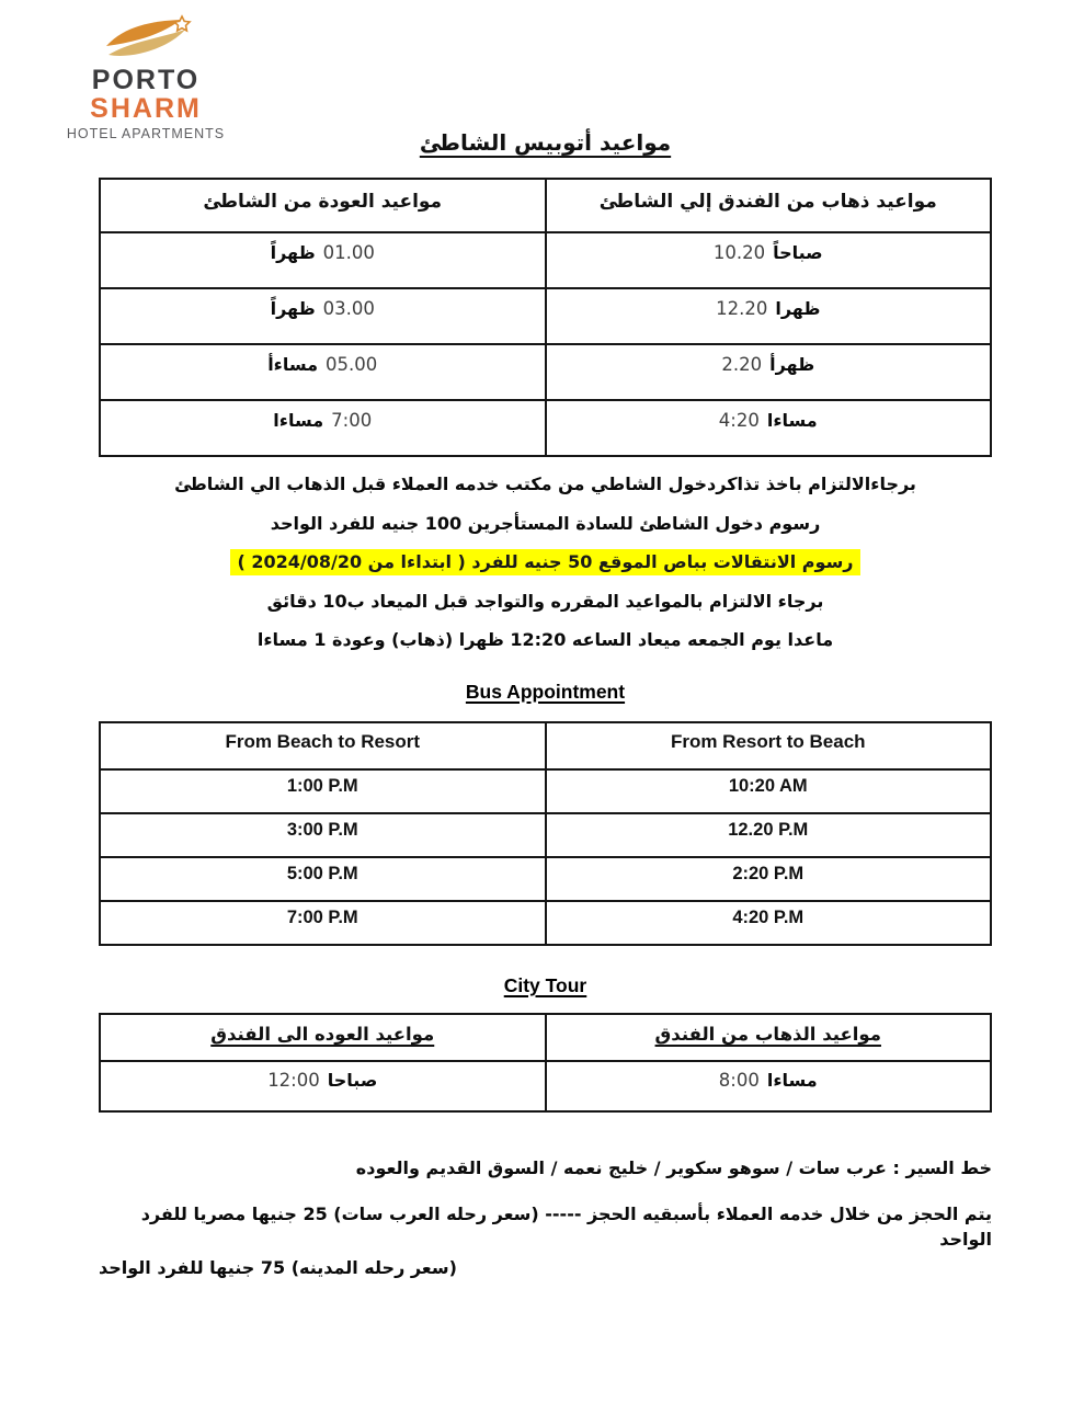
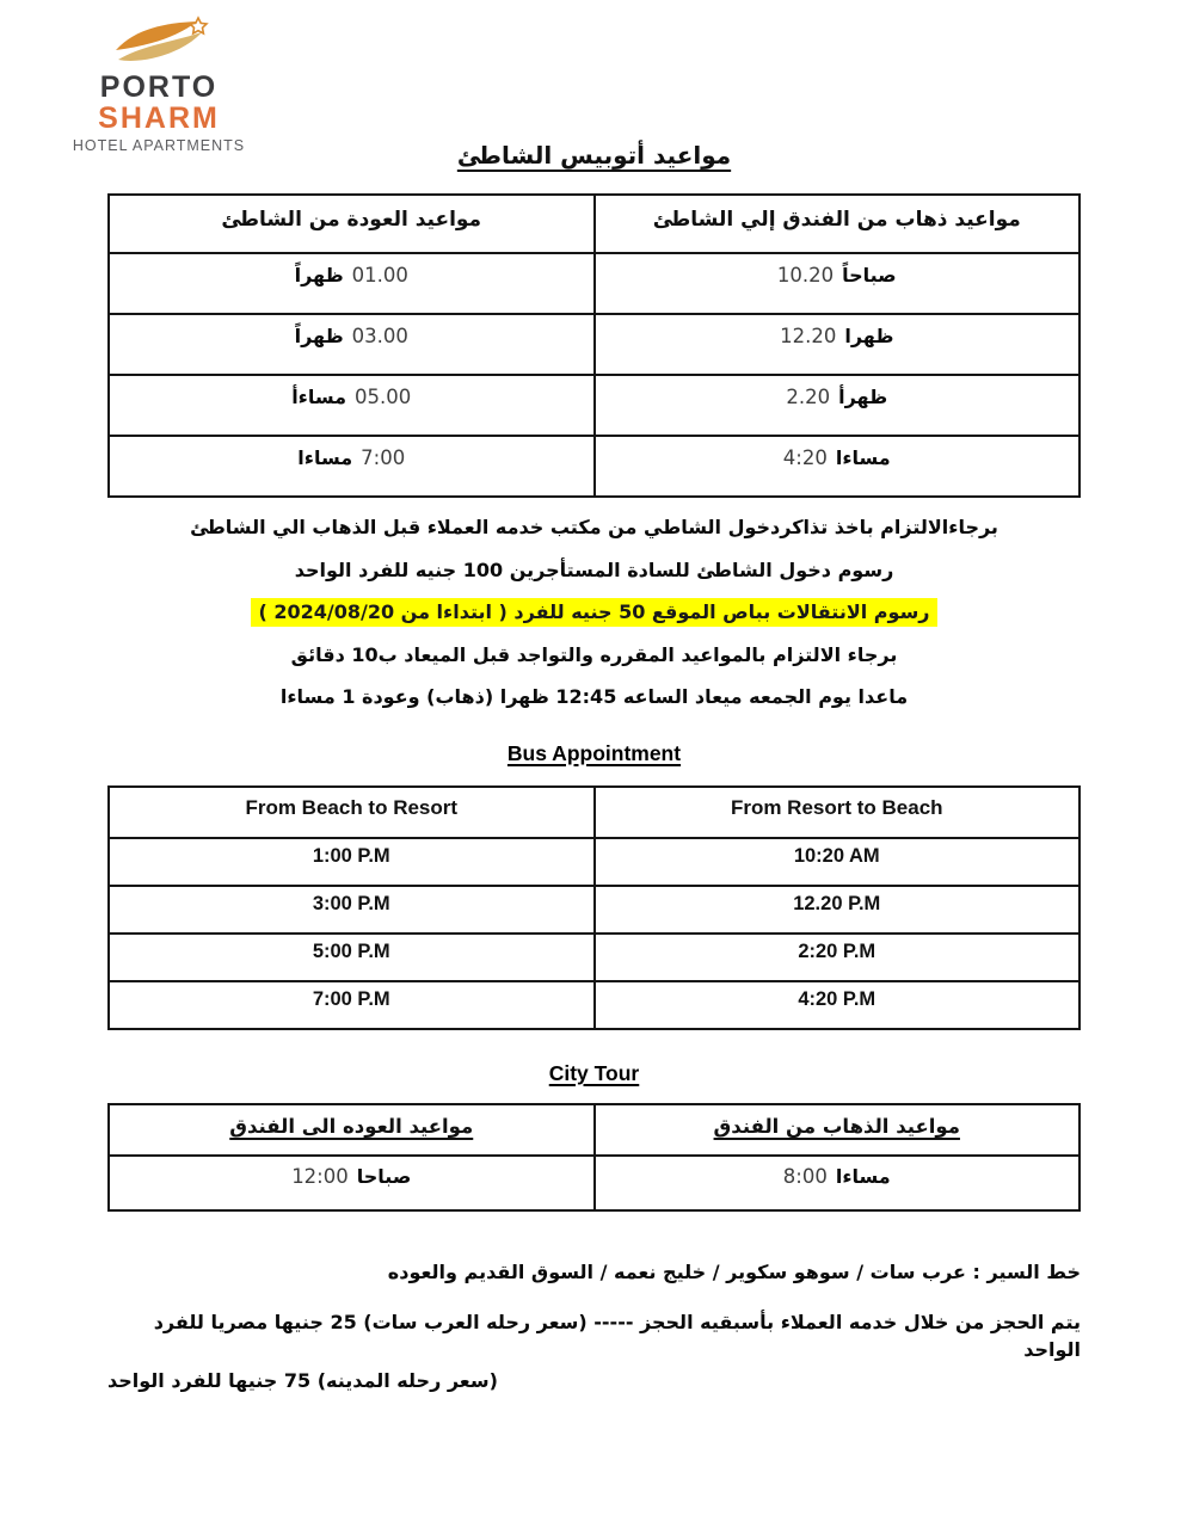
  PORTO
  SHARM
  HOTEL APARTMENTS
  مواعيد أتوبيس الشاطئ
  مواعيد العودة من الشاطئ	مواعيد ذهاب من الفندق إلي الشاطئ
  ظهراً 01.00	10.20 صباحاً
  ظهراً 03.00	12.20 ظهرا
  مساءأ 05.00	2.20 ظهرأ
  مساءا 7:00	4:20 مساءا
  برجاءالالتزام باخذ تذاكردخول الشاطي من مكتب خدمه العملاء قبل الذهاب الي الشاطئ
  رسوم دخول الشاطئ للسادة المستأجرين 100 جنيه للفرد الواحد
  رسوم الانتقالات بباص الموقع 50 جنيه للفرد ( ابتداءا من 2024/08/20 )
  برجاء الالتزام بالمواعيد المقرره والتواجد قبل الميعاد ب10 دقائق
- ماعدا يوم الجمعه ميعاد الساعه 12:20 ظهرا (ذهاب) وعودة 1 مساءا
+ ماعدا يوم الجمعه ميعاد الساعه 12:45 ظهرا (ذهاب) وعودة 1 مساءا
  Bus Appointment
  From Beach to Resort	From Resort to Beach
  1:00 P.M	10:20 AM
  3:00 P.M	12.20 P.M
  5:00 P.M	2:20 P.M
  7:00 P.M	4:20 P.M
  City Tour
  مواعيد العوده الى الفندق	مواعيد الذهاب من الفندق
  12:00 صباحا	8:00 مساءا
  خط السير : عرب سات / سوهو سكوير / خليج نعمه / السوق القديم والعوده
  يتم الحجز من خلال خدمه العملاء بأسبقيه الحجز ----- (سعر رحله العرب سات) 25 جنيها مصريا للفرد الواحد
  (سعر رحله المدينه) 75 جنيها للفرد الواحد
